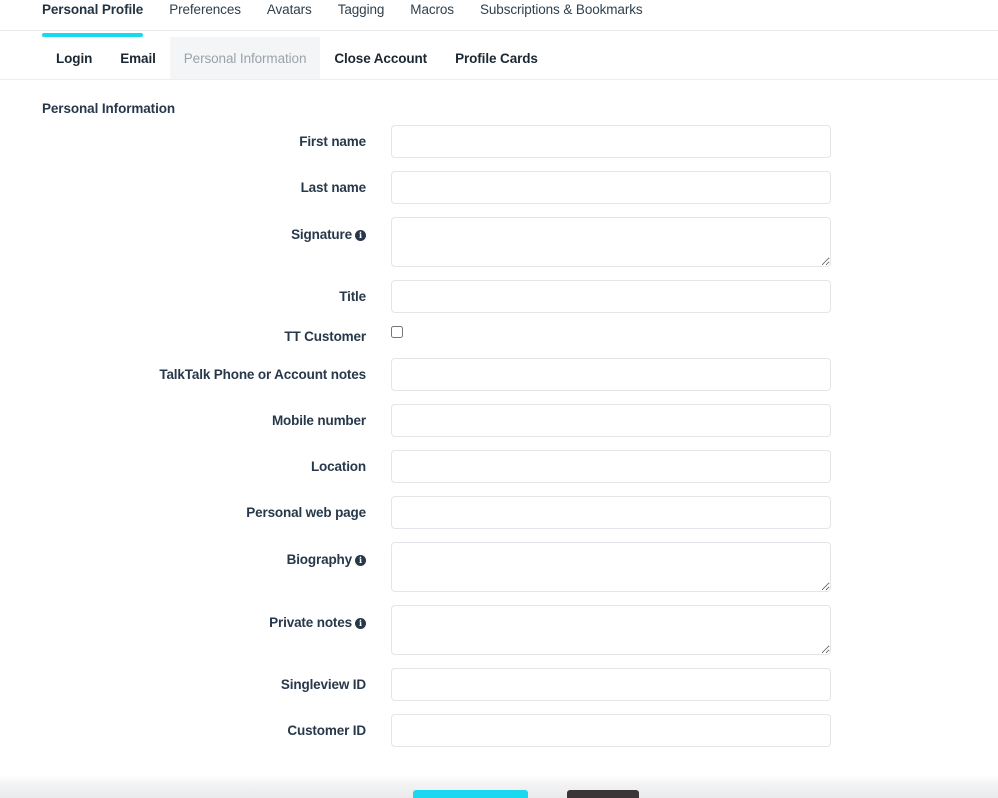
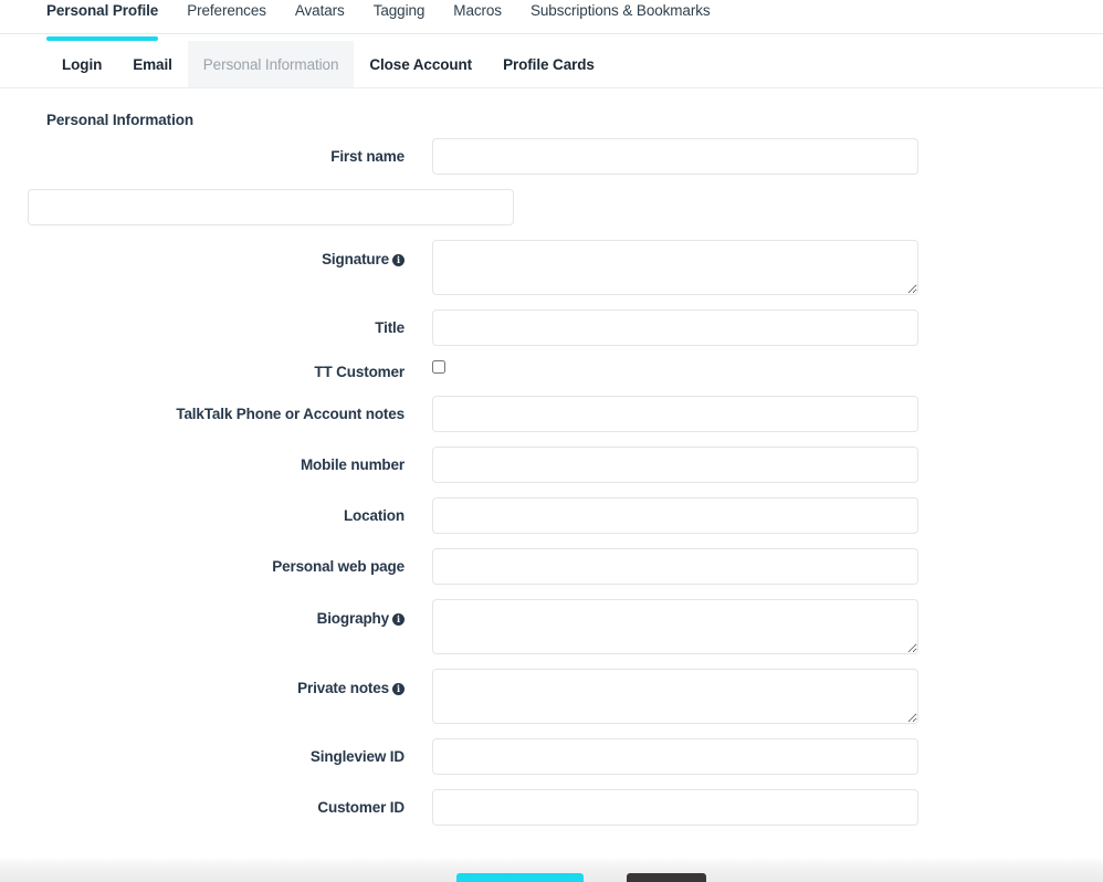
  Personal Profile
  Preferences
  Avatars
  Tagging
  Macros
  Subscriptions & Bookmarks
  Login
  Email
  Personal Information
  Close Account
  Profile Cards
  Personal Information
  First name
- Last name
  Signature i
  Title
  TT Customer
  TalkTalk Phone or Account notes
  Mobile number
  Location
  Personal web page
  Biography i
  Private notes i
  Singleview ID
  Customer ID
